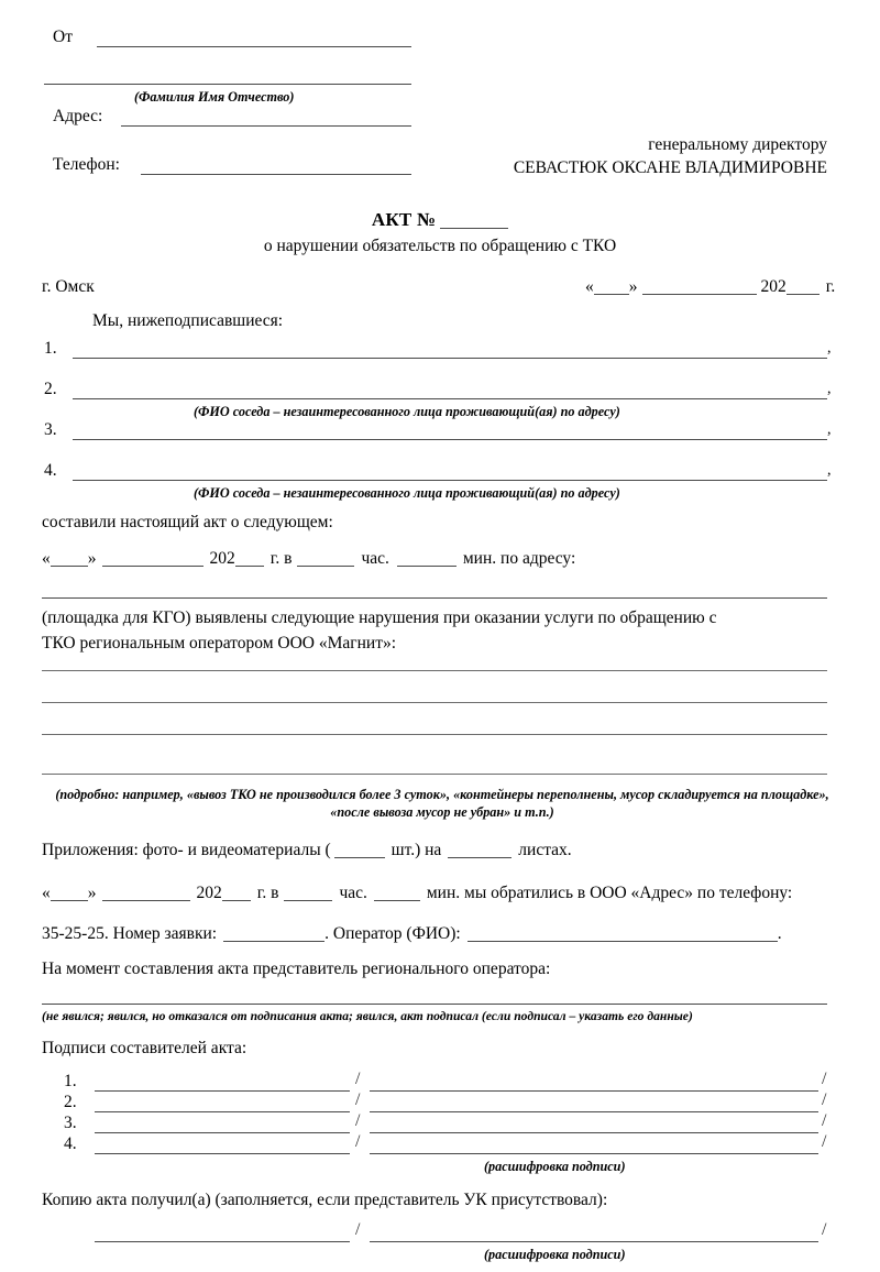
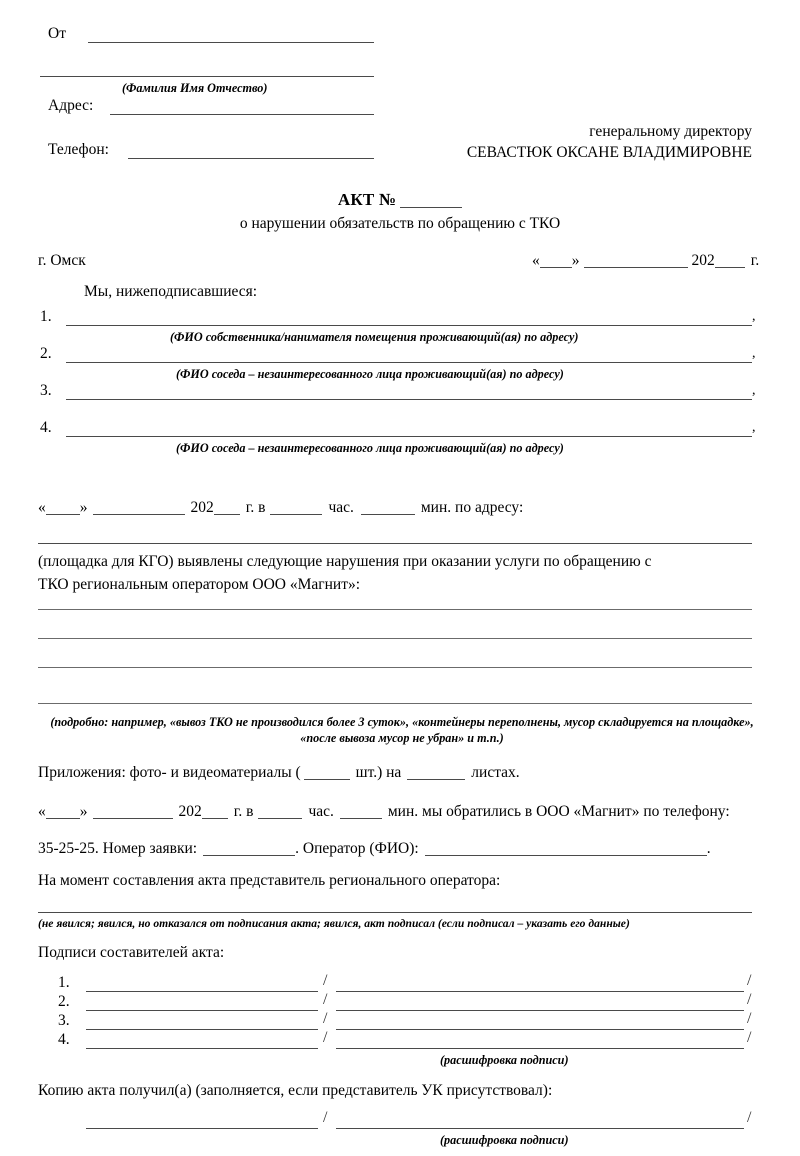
  От
  (Фамилия Имя Отчество)
  Адрес:
  Телефон:
  генеральному директору
  СЕВАСТЮК ОКСАНЕ ВЛАДИМИРОВНЕ
  АКТ №
  о нарушении обязательств по обращению с ТКО
  г. Омск
  « » 202 г.
  Мы, нижеподписавшиеся:
  1.
  ,
+ (ФИО собственника/нанимателя помещения проживающий(ая) по адресу)
  2.
  ,
  (ФИО соседа – незаинтересованного лица проживающий(ая) по адресу)
  3.
  ,
  4.
  ,
  (ФИО соседа – незаинтересованного лица проживающий(ая) по адресу)
- составили настоящий акт о следующем:
  « » 202 г. в час. мин. по адресу:
  (площадка для КГО) выявлены следующие нарушения при оказании услуги по обращению с
  ТКО региональным оператором ООО «Магнит»:
  (подробно: например, «вывоз ТКО не производился более 3 суток», «контейнеры переполнены, мусор складируется на площадке», «после вывоза мусор не убран» и т.п.)
  Приложения: фото- и видеоматериалы ( шт.) на листах.
- « » 202 г. в час. мин. мы обратились в ООО «Адрес» по телефону:
+ « » 202 г. в час. мин. мы обратились в ООО «Магнит» по телефону:
  35-25-25. Номер заявки: . Оператор (ФИО): .
  На момент составления акта представитель регионального оператора:
  (не явился; явился, но отказался от подписания акта; явился, акт подписал (если подписал – указать его данные)
  Подписи составителей акта:
  1.
  /
  /
  2.
  /
  /
  3.
  /
  /
  4.
  /
  /
  (расшифровка подписи)
  Копию акта получил(а) (заполняется, если представитель УК присутствовал):
  /
  /
  (расшифровка подписи)
